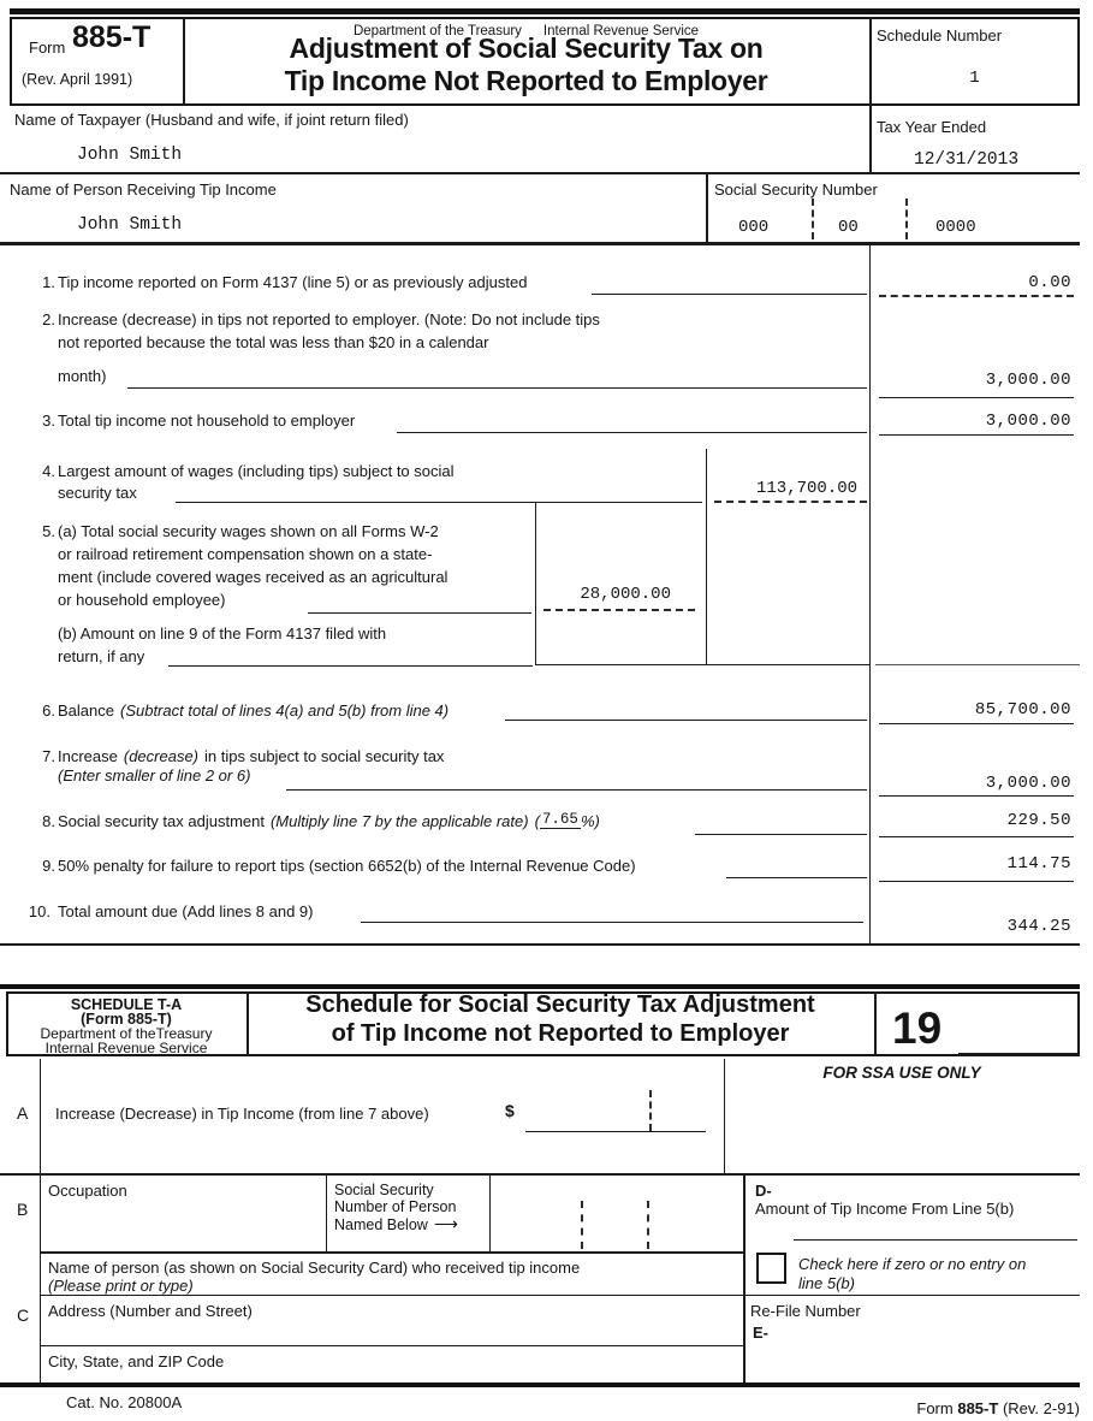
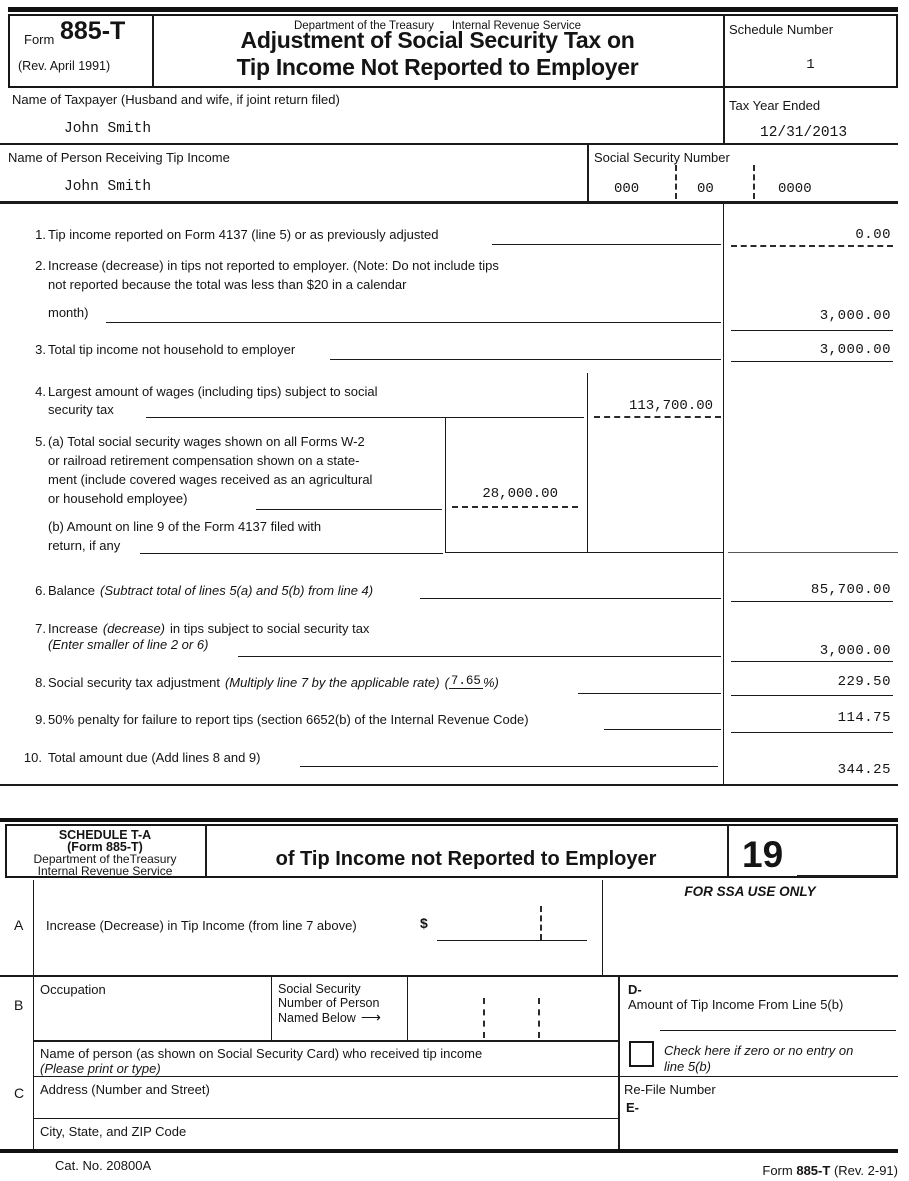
  Form
  885-T
  (Rev. April 1991)
  Department of the Treasury Internal Revenue Service
  Adjustment of Social Security Tax on
  Tip Income Not Reported to Employer
  Schedule Number
  1
  Name of Taxpayer (Husband and wife, if joint return filed)
  John Smith
  Tax Year Ended
  12/31/2013
  Name of Person Receiving Tip Income
  John Smith
  Social Security Number
  000
  00
  0000
  1.
  Tip income reported on Form 4137 (line 5) or as previously adjusted
  0.00
  2.
  Increase (decrease) in tips not reported to employer. (Note: Do not include tips
  not reported because the total was less than $20 in a calendar
  month)
  3,000.00
  3.
  Total tip income not household to employer
  3,000.00
  4.
  Largest amount of wages (including tips) subject to social
  security tax
  113,700.00
  5.
  (a) Total social security wages shown on all Forms W-2
  or railroad retirement compensation shown on a state-
  ment (include covered wages received as an agricultural
  or household employee)
  28,000.00
  (b) Amount on line 9 of the Form 4137 filed with
  return, if any
  6.
- Balance (Subtract total of lines 4(a) and 5(b) from line 4)
+ Balance (Subtract total of lines 5(a) and 5(b) from line 4)
  85,700.00
  7.
  Increase (decrease) in tips subject to social security tax
  (Enter smaller of line 2 or 6)
  3,000.00
  8.
  Social security tax adjustment (Multiply line 7 by the applicable rate) ( 7.65 %)
  229.50
  9.
  50% penalty for failure to report tips (section 6652(b) of the Internal Revenue Code)
  114.75
  10.
  Total amount due (Add lines 8 and 9)
  344.25
  SCHEDULE T-A
  (Form 885-T)
  Department of theTreasury
  Internal Revenue Service
- Schedule for Social Security Tax Adjustment
  of Tip Income not Reported to Employer
  19
  FOR SSA USE ONLY
  A
  Increase (Decrease) in Tip Income (from line 7 above)
  $
  B
  Occupation
  Social Security
  Number of Person
  Named Below ⟶
  D-
  Amount of Tip Income From Line 5(b)
  C
  Name of person (as shown on Social Security Card) who received tip income
  (Please print or type)
  Check here if zero or no entry on
  line 5(b)
  Address (Number and Street)
  Re-File Number
  E-
  City, State, and ZIP Code
  Cat. No. 20800A
  Form 885-T (Rev. 2-91)
